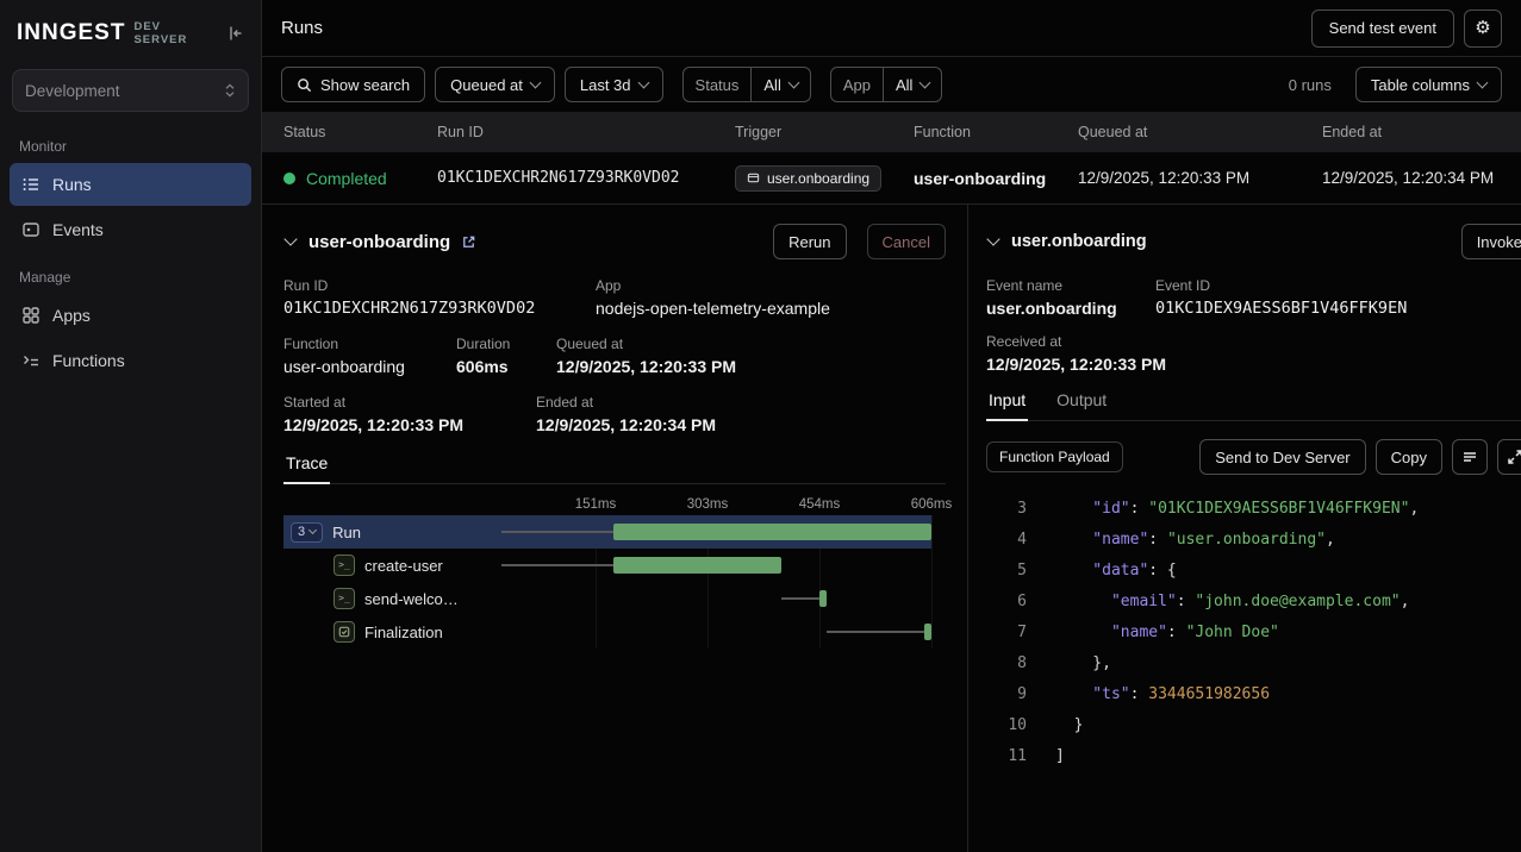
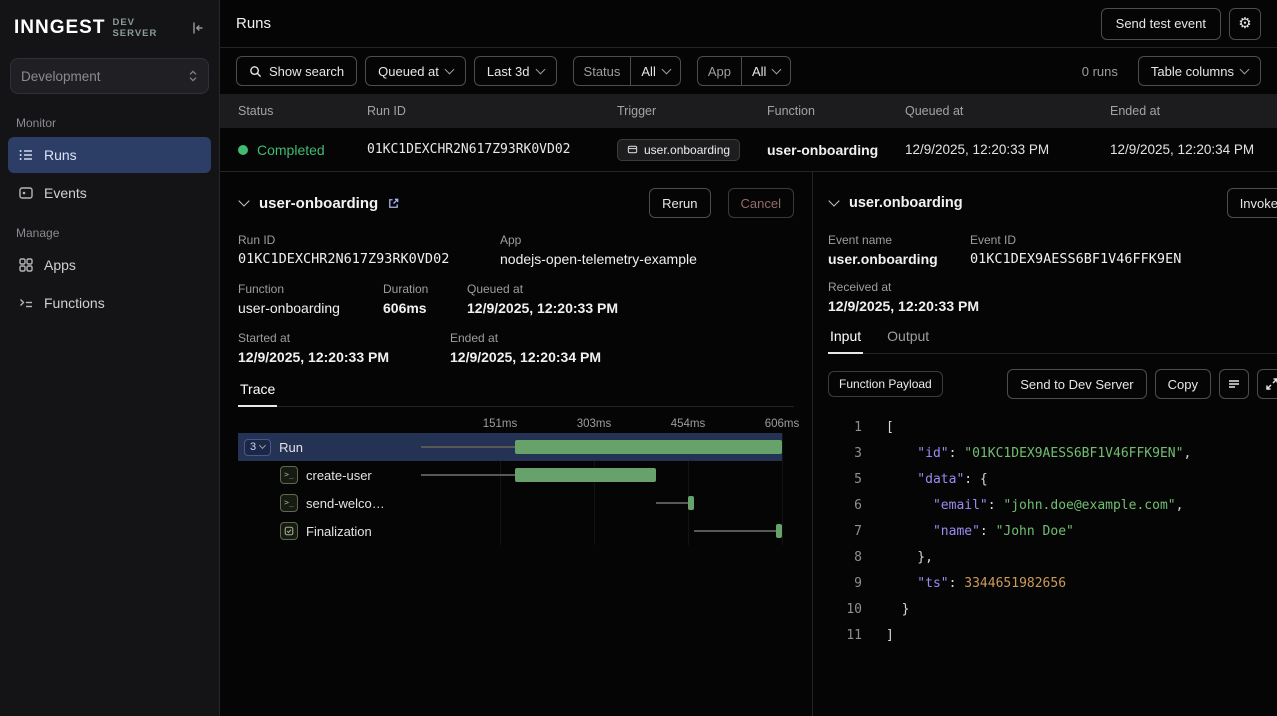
  INNGEST
  DEV SERVER
  Development
  Monitor
  Runs
  Events
  Manage
  Apps
  Functions
  Runs
  Send test event
  ⚙
  Show search
  Queued at
  Last 3d
  Status
  All
  App
  All
  0 runs
  Table columns
  Status
  Run ID
  Trigger
  Function
  Queued at
  Ended at
  Completed
  01KC1DEXCHR2N617Z93RK0VD02
  user.onboarding
  user-onboarding
  12/9/2025, 12:20:33 PM
  12/9/2025, 12:20:34 PM
  user-onboarding
  Rerun
  Cancel
  Run ID
  01KC1DEXCHR2N617Z93RK0VD02
  App
  nodejs-open-telemetry-example
  Function
  user-onboarding
  Duration
  606ms
  Queued at
  12/9/2025, 12:20:33 PM
  Started at
  12/9/2025, 12:20:33 PM
  Ended at
  12/9/2025, 12:20:34 PM
  Trace
  151ms
  303ms
  454ms
  606ms
  3
  Run
  >_
  create-user
  >_
  send-welco…
  Finalization
  user.onboarding
  Invoke
  Event name
  user.onboarding
  Event ID
  01KC1DEX9AESS6BF1V46FFK9EN
  Received at
  12/9/2025, 12:20:33 PM
  Input
  Output
  Function Payload
  Send to Dev Server
  Copy
+ 1
+ [
  3
  "id": "01KC1DEX9AESS6BF1V46FFK9EN",
- 4
- "name": "user.onboarding",
  5
  "data": {
  6
  "email": "john.doe@example.com",
  7
  "name": "John Doe"
  8
  },
  9
  "ts": 3344651982656
  10
  }
  11
  ]
